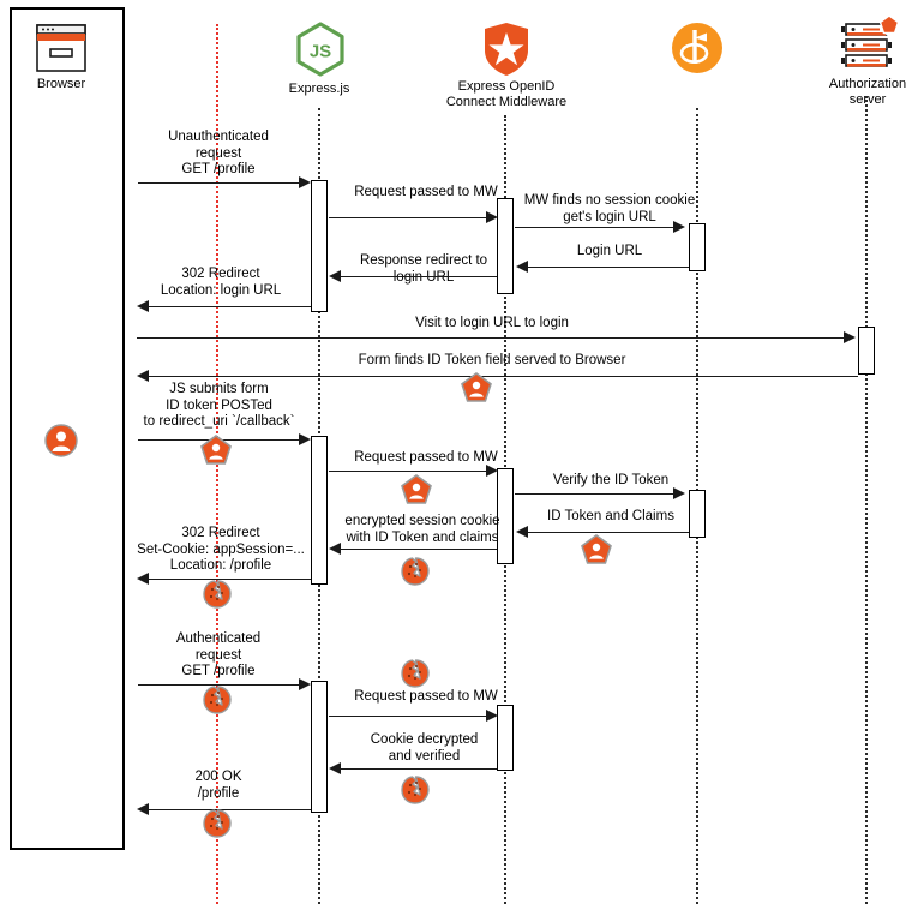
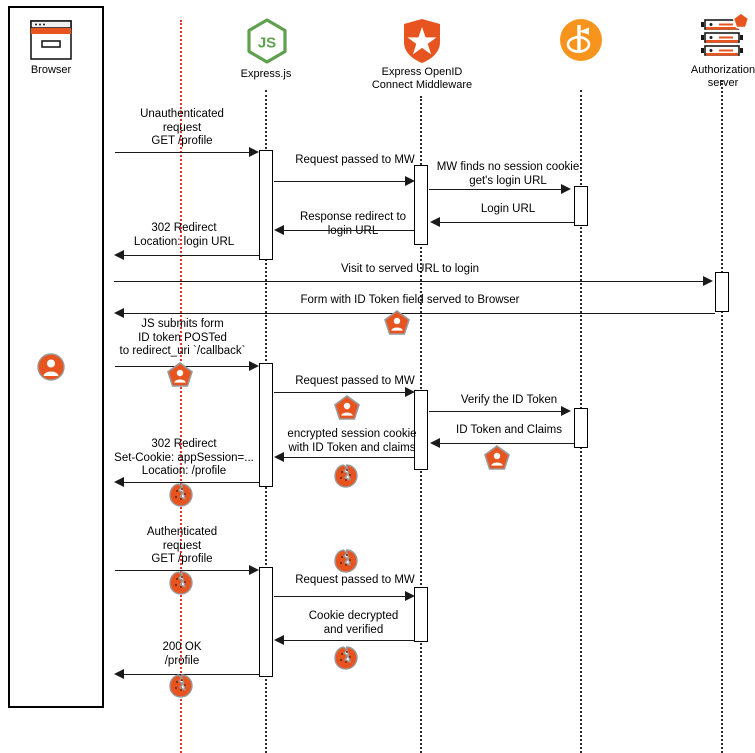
  Browser
  JS
  Express.js
  Express OpenID Connect Middleware
  Authorization server
  Unauthenticated
  request
  GET /profile
  Request passed to MW
  MW finds no session cookie
  get's login URL
  Login URL
  Response redirect to
  login URL
  302 Redirect
  Location: login URL
- Visit to login URL to login
+ Visit to served URL to login
- Form finds ID Token field served to Browser
+ Form with ID Token field served to Browser
  JS submits form
  ID token POSTed
  to redirect_uri `/callback`
  Request passed to MW
  Verify the ID Token
  ID Token and Claims
  encrypted session cookie
  with ID Token and claims
  302 Redirect
  Set-Cookie: appSession=...
  Location: /profile
  Authenticated
  request
  GET /profile
  Request passed to MW
  Cookie decrypted
  and verified
  200 OK
  /profile
